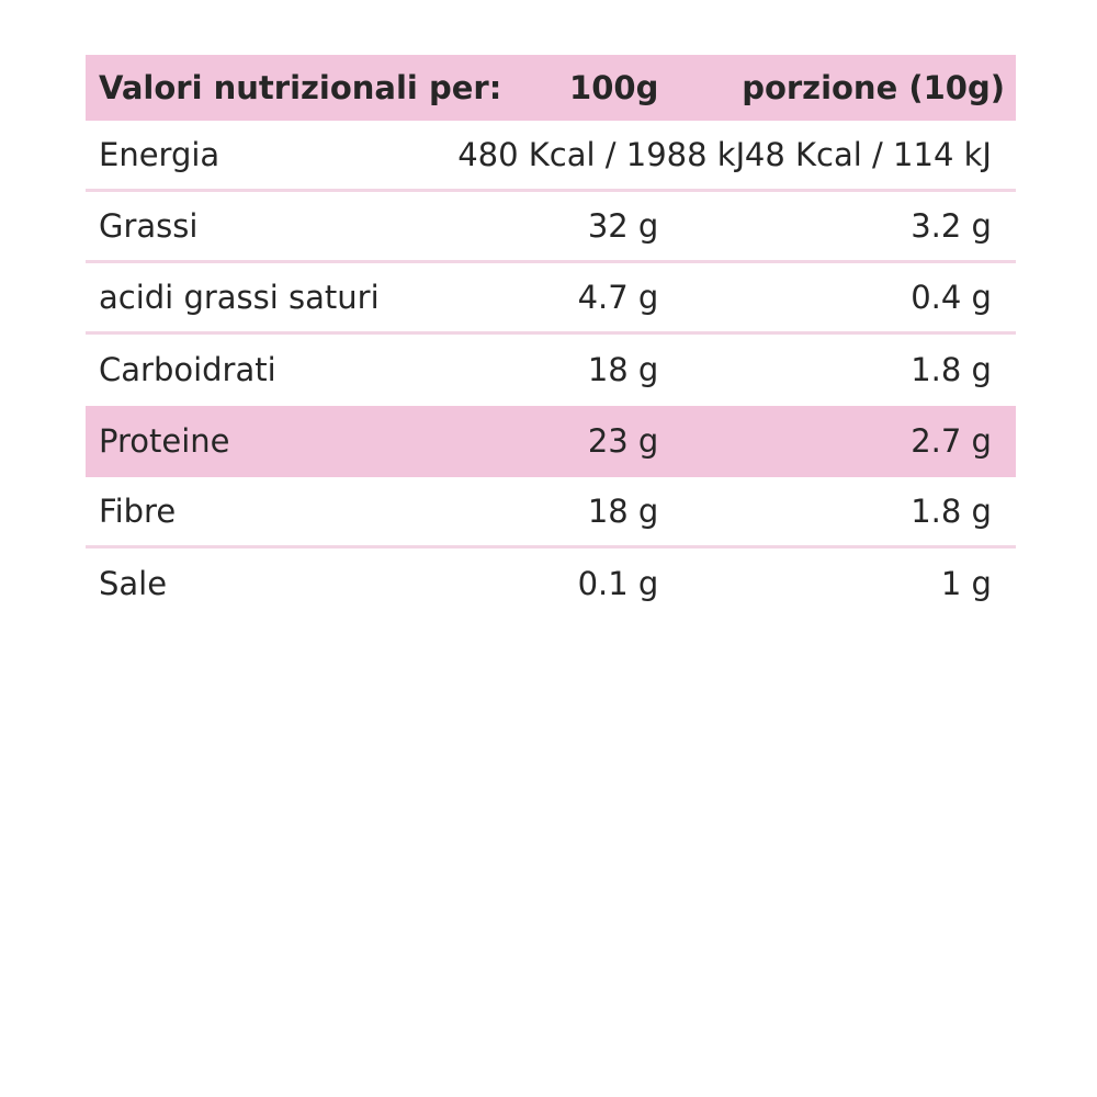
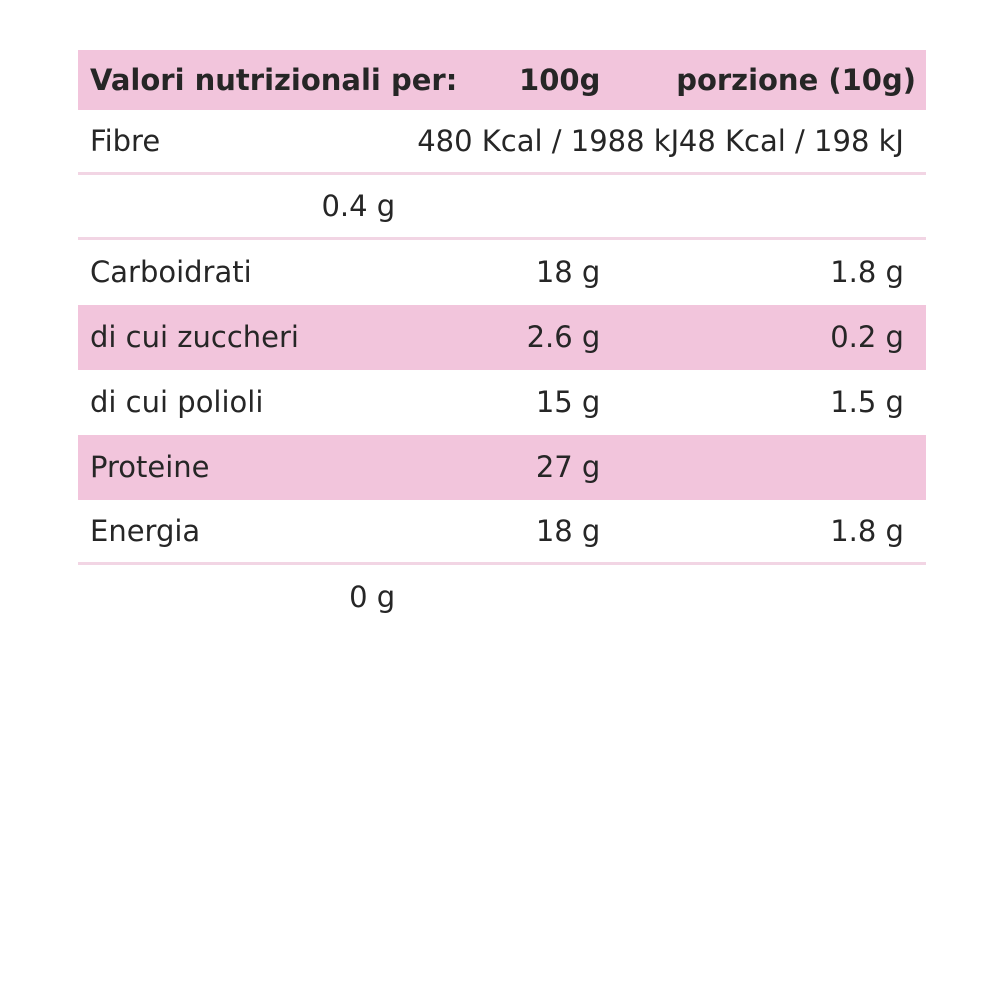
  Valori nutrizionali pe
  100g
  porzione (10g)
- Energia
+ Fibre
  480 Kcal / 19
- 48 Kcal / 114 kJ
+ 48 Kcal / 198 kJ
- Grassi
- 32 g
- 3.2 g
- acidi grassi saturi
- 4.7 g
  0.4 g
  Carboidrati
  18 g
  1.8 g
+ di cui zuccheri
+ 2.6 g
+ 0.2 g
+ di cui polioli
+ 15 g
+ 1.5 g
  Proteine
- 23 g
+ 27 g
- 2.7 g
- Fibre
+ Energia
  18 g
  1.8 g
- Sale
- 0.1 g
- 1 g
+ 0 g
